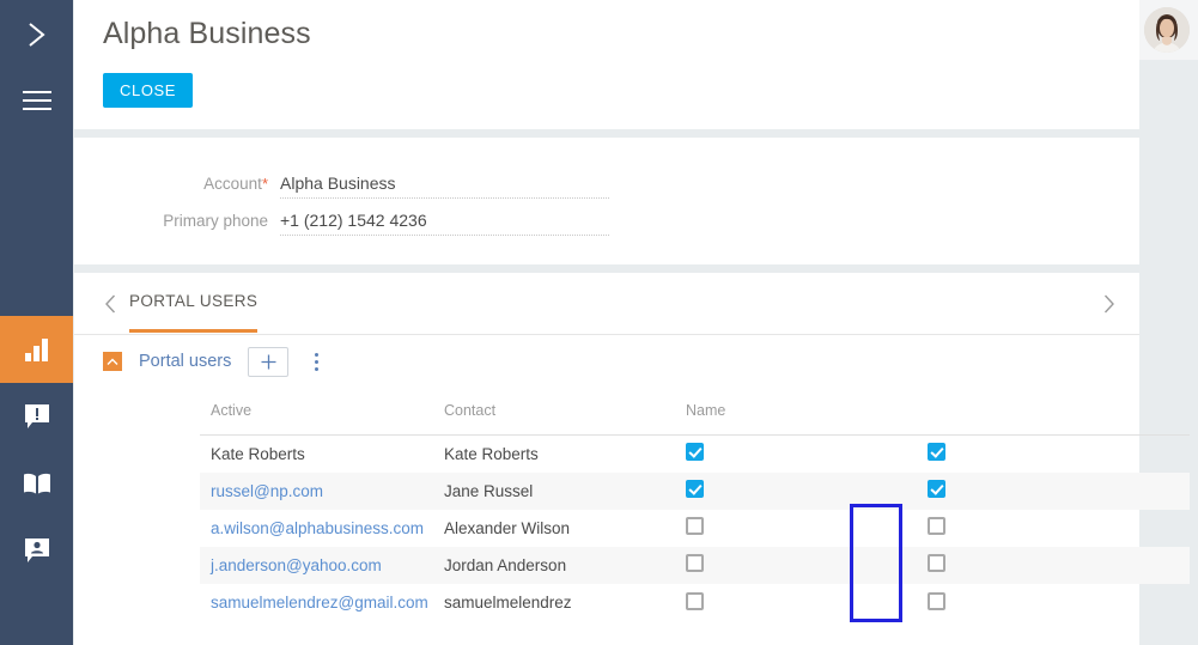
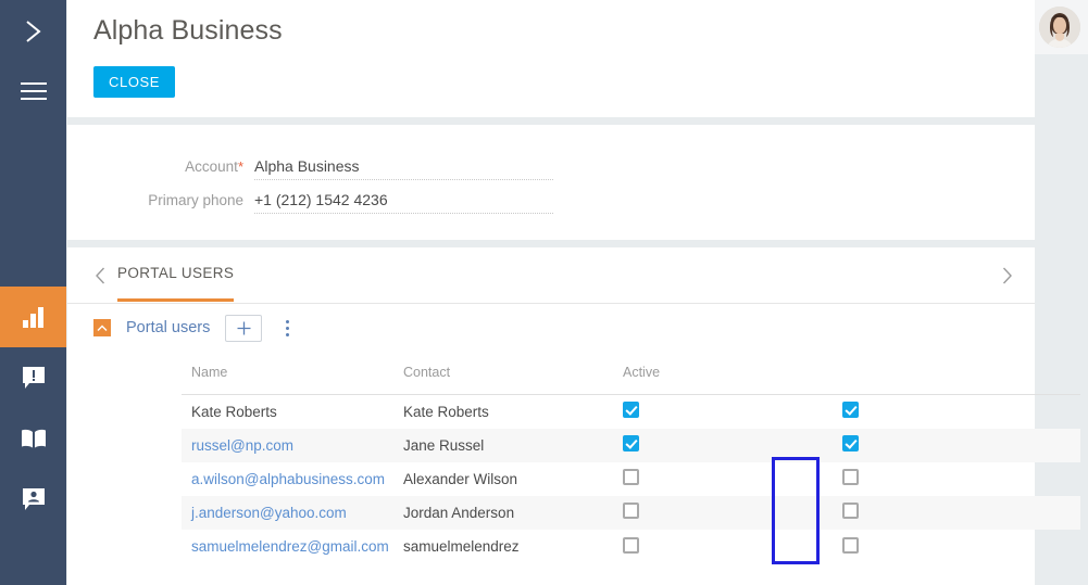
  Alpha Business
  CLOSE
  Account*
  Alpha Business
  Primary phone
  +1 (212) 1542 4236
  PORTAL USERS
  Portal users
- Active
+ Name
  Contact
- Name
+ Active
  Kate Roberts
  Kate Roberts
  russel@np.com
  Jane Russel
  a.wilson@alphabusiness.com
  Alexander Wilson
  j.anderson@yahoo.com
  Jordan Anderson
  samuelmelendrez@gmail.com
  samuelmelendrez
